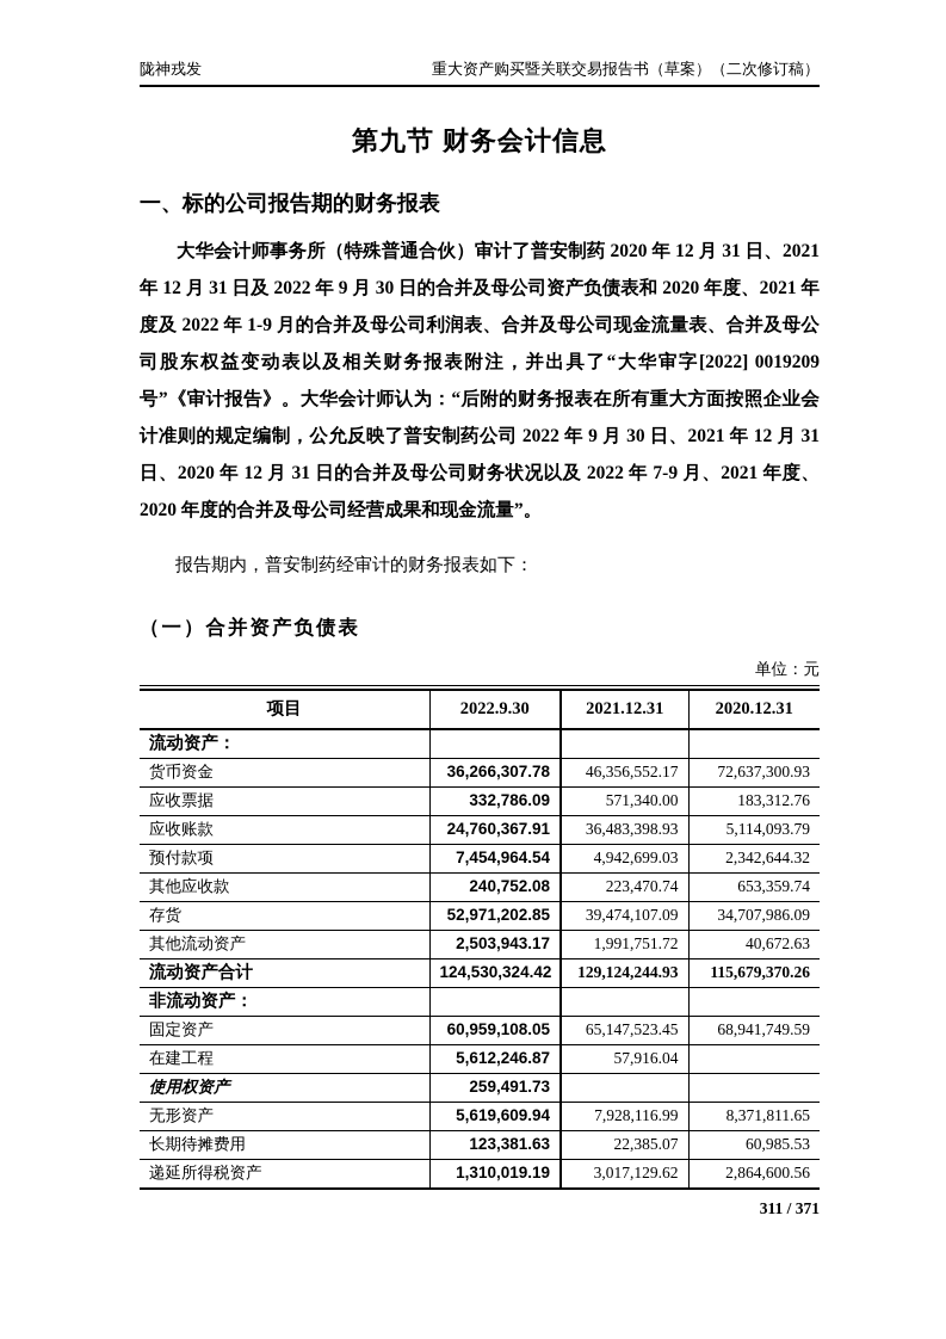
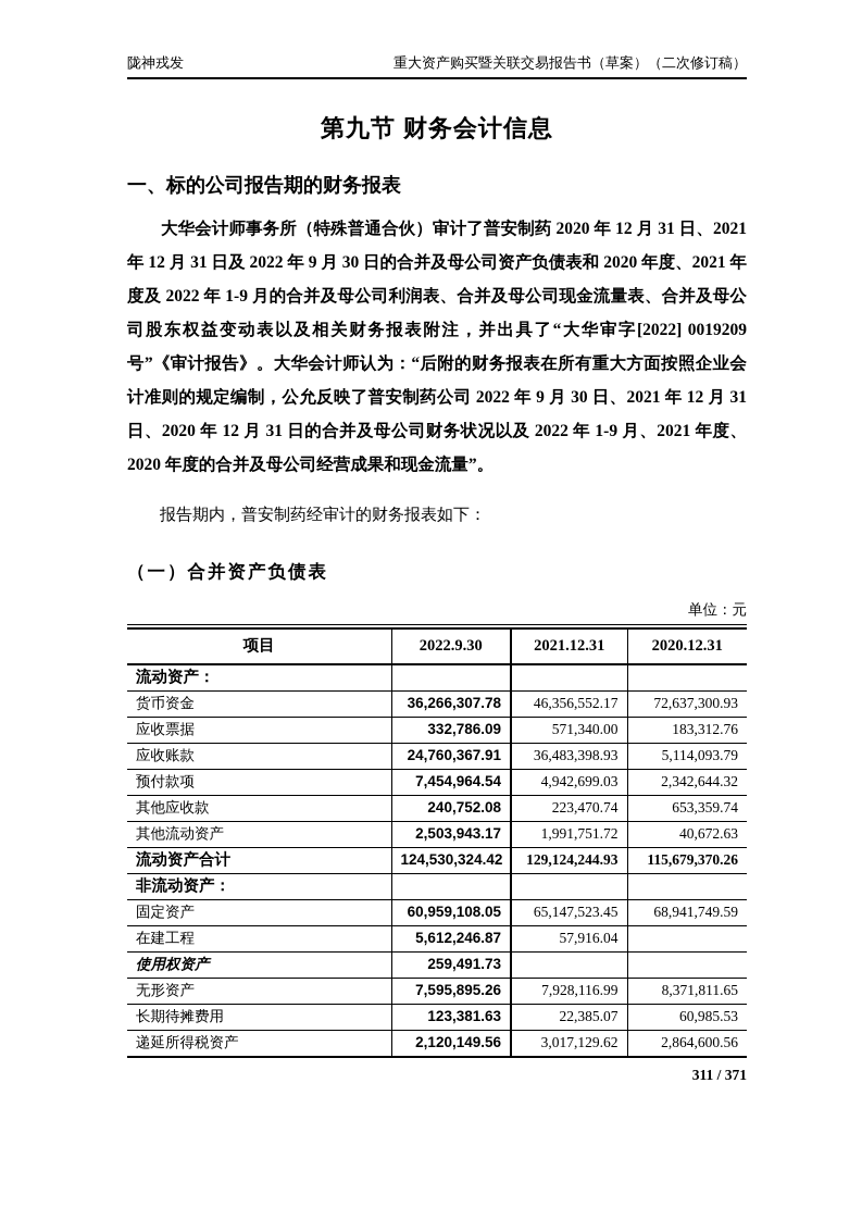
  陇神戎发
  重大资产购买暨关联交易报告书（草案）（二次修订稿）
  第九节 财务会计信息
  一、标的公司报告期的财务报表
- 大华会计师事务所（特殊普通合伙）审计了普安制药 2020 年 12 月 31 日、2021 年 12 月 31 日及 2022 年 9 月 30 日的合并及母公司资产负债表和 2020 年度、2021 年度及 2022 年 1-9 月的合并及母公司利润表、合并及母公司现金流量表、合并及母公司股东权益变动表以及相关财务报表附注，并出具了“大华审字[2022] 0019209 号”《审计报告》。大华会计师认为：“后附的财务报表在所有重大方面按照企业会计准则的规定编制，公允反映了普安制药公司 2022 年 9 月 30 日、2021 年 12 月 31 日、2020 年 12 月 31 日的合并及母公司财务状况以及 2022 年 7-9 月、2021 年度、2020 年度的合并及母公司经营成果和现金流量”。
+ 大华会计师事务所（特殊普通合伙）审计了普安制药 2020 年 12 月 31 日、2021 年 12 月 31 日及 2022 年 9 月 30 日的合并及母公司资产负债表和 2020 年度、2021 年度及 2022 年 1-9 月的合并及母公司利润表、合并及母公司现金流量表、合并及母公司股东权益变动表以及相关财务报表附注，并出具了“大华审字[2022] 0019209 号”《审计报告》。大华会计师认为：“后附的财务报表在所有重大方面按照企业会计准则的规定编制，公允反映了普安制药公司 2022 年 9 月 30 日、2021 年 12 月 31 日、2020 年 12 月 31 日的合并及母公司财务状况以及 2022 年 1-9 月、2021 年度、2020 年度的合并及母公司经营成果和现金流量”。
  报告期内，普安制药经审计的财务报表如下：
  （一）合并资产负债表
  单位：元
  项目	2022.9.30	2021.12.31	2020.12.31
  流动资产：
  货币资金	36,266,307.78	46,356,552.17	72,637,300.93
  应收票据	332,786.09	571,340.00	183,312.76
  应收账款	24,760,367.91	36,483,398.93	5,114,093.79
  预付款项	7,454,964.54	4,942,699.03	2,342,644.32
  其他应收款	240,752.08	223,470.74	653,359.74
- 存货	52,971,202.85	39,474,107.09	34,707,986.09
  其他流动资产	2,503,943.17	1,991,751.72	40,672.63
  流动资产合计	124,530,324.42	129,124,244.93	115,679,370.26
  非流动资产：
  固定资产	60,959,108.05	65,147,523.45	68,941,749.59
  在建工程	5,612,246.87	57,916.04
  使用权资产	259,491.73
- 无形资产	5,619,609.94	7,928,116.99	8,371,811.65
+ 无形资产	7,595,895.26	7,928,116.99	8,371,811.65
  长期待摊费用	123,381.63	22,385.07	60,985.53
- 递延所得税资产	1,310,019.19	3,017,129.62	2,864,600.56
+ 递延所得税资产	2,120,149.56	3,017,129.62	2,864,600.56
  311 / 371
